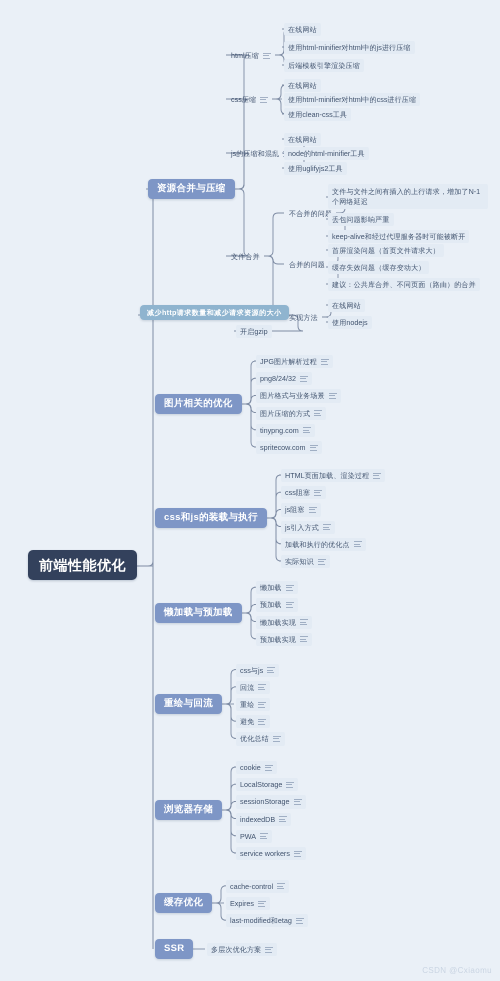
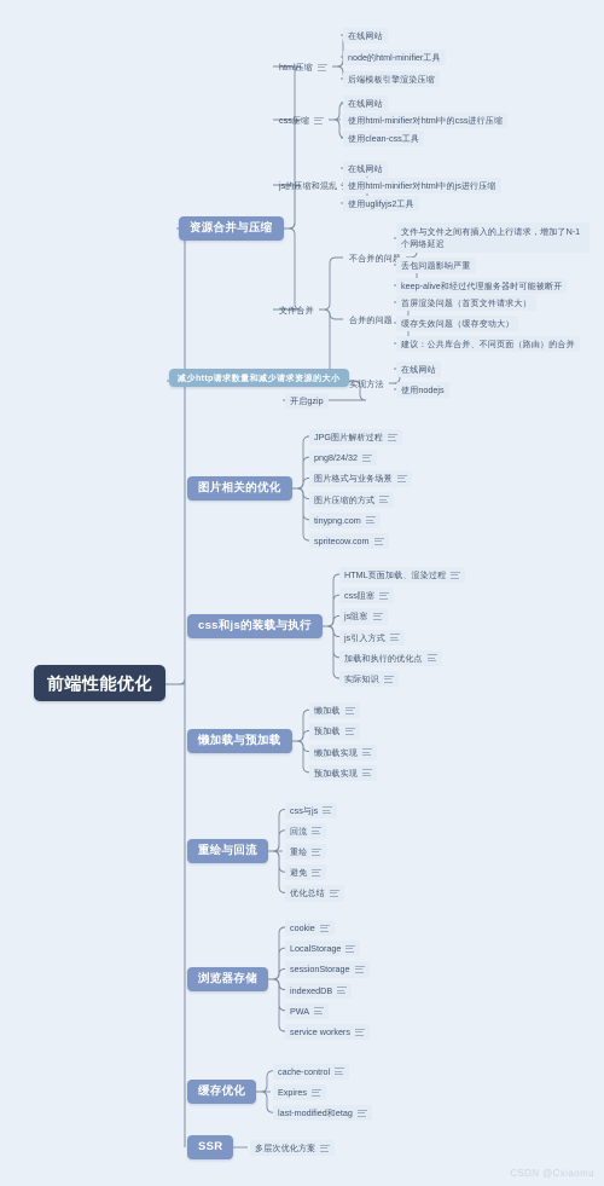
  前端性能优化
  资源合并与压缩
  减少http请求数量和减少请求资源的大小
  图片相关的优化
  css和js的装载与执行
  懒加载与预加载
  重绘与回流
  浏览器存储
  缓存优化
  SSR
  html压缩
  在线网站
- 使用html-minifier对html中的js进行压缩
+ node的html-minifier工具
  后端模板引擎渲染压缩
  css压缩
  在线网站
  使用html-minifier对html中的css进行压缩
  使用clean-css工具
  js的压缩和混乱
  在线网站
- node的html-minifier工具
+ 使用html-minifier对html中的js进行压缩
  使用uglifyjs2工具
  文件合并
  不合并的问
  文件与文件之间有插入的上行请求，增加了N-1个网络延迟
  丢包问题影响严重
  keep-alive和经过代理服务器时可能被断开
  合并的问题
  首屏渲染问题（首页文件请求大）
  缓存失效问题（缓存变动大）
  建议：公共库合并、不同页面（路由）的合并
  实现方法
  在线网站
  使用nodejs
  开启gzip
  JPG图片解析过程
  png8/24/32
  图片格式与业务场景
  图片压缩的方式
  tinypng.com
  spritecow.com
  HTML页面加载、渲染过程
  css阻塞
  js阻塞
  js引入方式
  加载和执行的优化点
  实际知识
  懒加载
  预加载
  懒加载实现
  预加载实现
  css与js
  回流
  重绘
  避免
  优化总结
  cookie
  LocalStorage
  sessionStorage
  indexedDB
  PWA
  service workers
  cache-control
  Expires
  last-modified和etag
  多层次优化方案
  CSDN @Cxiaomu
